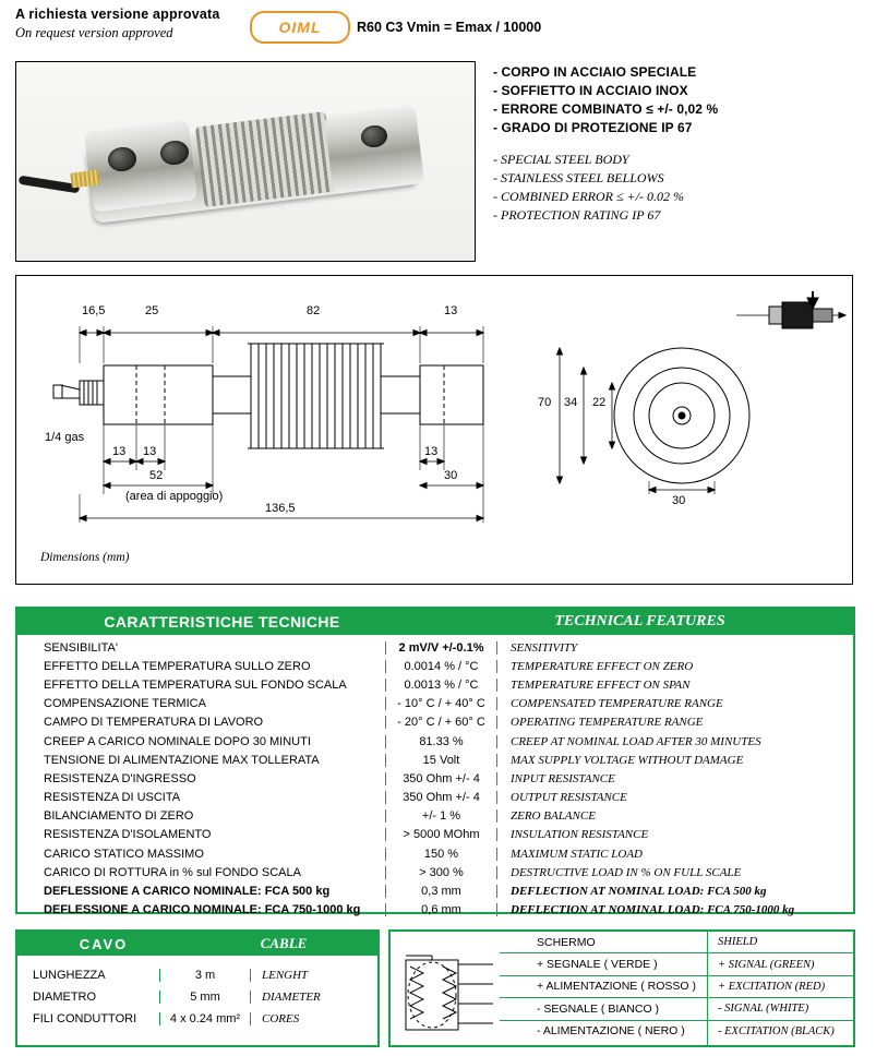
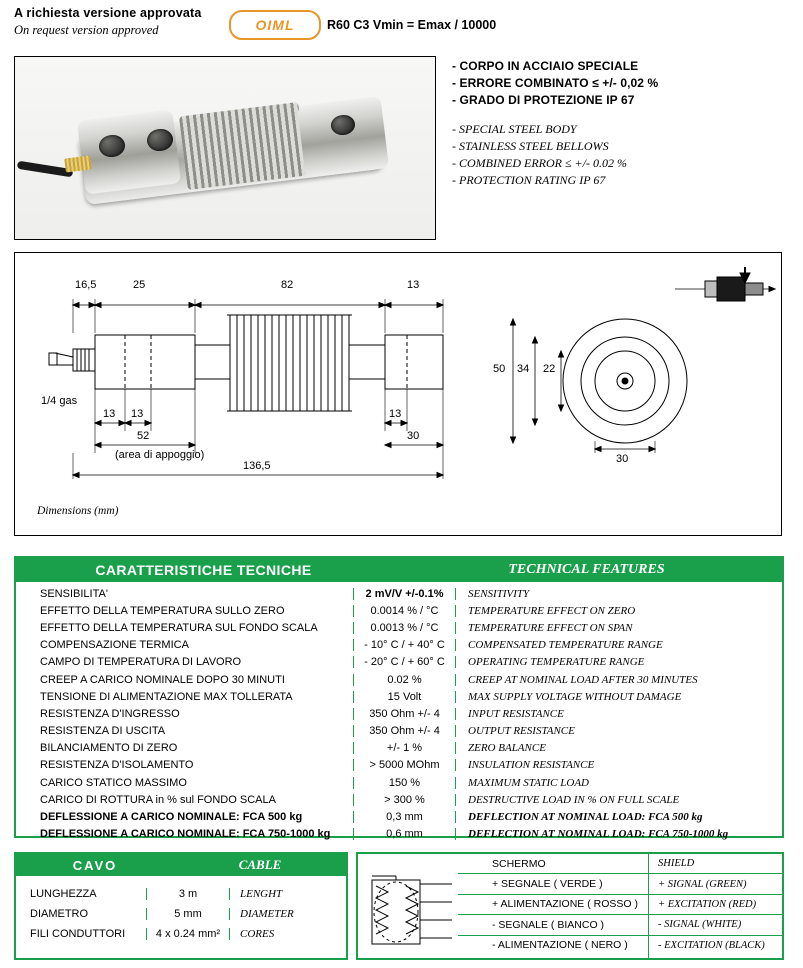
  A richiesta versione approvata
  On request version approved
  OIML
  R60 C3 Vmin = Emax / 10000
  - CORPO IN ACCIAIO SPECIALE
- - SOFFIETTO IN ACCIAIO INOX
  - ERRORE COMBINATO ≤ +/- 0,02 %
  - GRADO DI PROTEZIONE IP 67
  - SPECIAL STEEL BODY
  - STAINLESS STEEL BELLOWS
  - COMBINED ERROR ≤ +/- 0.02 %
  - PROTECTION RATING IP 67
  16,5
  25
  82
  13
  13
  13
  13
  52
  30
  136,5
  (area di appoggio)
  1/4 gas
- 70
+ 50
  34
  22
  30
  Dimensions (mm)
  CARATTERISTICHE TECNICHE
  TECHNICAL FEATURES
  SENSIBILITA'
  2 mV/V +/-0.1%
  SENSITIVITY
  EFFETTO DELLA TEMPERATURA SULLO ZERO
  0.0014 % / °C
  TEMPERATURE EFFECT ON ZERO
  EFFETTO DELLA TEMPERATURA SUL FONDO SCALA
  0.0013 % / °C
  TEMPERATURE EFFECT ON SPAN
  COMPENSAZIONE TERMICA
  - 10° C / + 40° C
  COMPENSATED TEMPERATURE RANGE
  CAMPO DI TEMPERATURA DI LAVORO
  - 20° C / + 60° C
  OPERATING TEMPERATURE RANGE
  CREEP A CARICO NOMINALE DOPO 30 MINUTI
- 81.33 %
+ 0.02 %
  CREEP AT NOMINAL LOAD AFTER 30 MINUTES
  TENSIONE DI ALIMENTAZIONE MAX TOLLERATA
  15 Volt
  MAX SUPPLY VOLTAGE WITHOUT DAMAGE
  RESISTENZA D'INGRESSO
  350 Ohm +/- 4
  INPUT RESISTANCE
  RESISTENZA DI USCITA
  350 Ohm +/- 4
  OUTPUT RESISTANCE
  BILANCIAMENTO DI ZERO
  +/- 1 %
  ZERO BALANCE
  RESISTENZA D'ISOLAMENTO
  > 5000 MOhm
  INSULATION RESISTANCE
  CARICO STATICO MASSIMO
  150 %
  MAXIMUM STATIC LOAD
  CARICO DI ROTTURA in % sul FONDO SCALA
  > 300 %
  DESTRUCTIVE LOAD IN % ON FULL SCALE
  DEFLESSIONE A CARICO NOMINALE: FCA 500 kg
  0,3 mm
  DEFLECTION AT NOMINAL LOAD: FCA 500 kg
  DEFLESSIONE A CARICO NOMINALE: FCA 750-1000 kg
  0,6 mm
  DEFLECTION AT NOMINAL LOAD: FCA 750-1000 kg
  CAVO
  CABLE
  LUNGHEZZA
  3 m
  LENGHT
  DIAMETRO
  5 mm
  DIAMETER
  FILI CONDUTTORI
  4 x 0.24 mm²
  CORES
  SCHERMO
  SHIELD
  + SEGNALE ( VERDE )
  + SIGNAL (GREEN)
  + ALIMENTAZIONE ( ROSSO )
  + EXCITATION (RED)
  - SEGNALE ( BIANCO )
  - SIGNAL (WHITE)
  - ALIMENTAZIONE ( NERO )
  - EXCITATION (BLACK)
